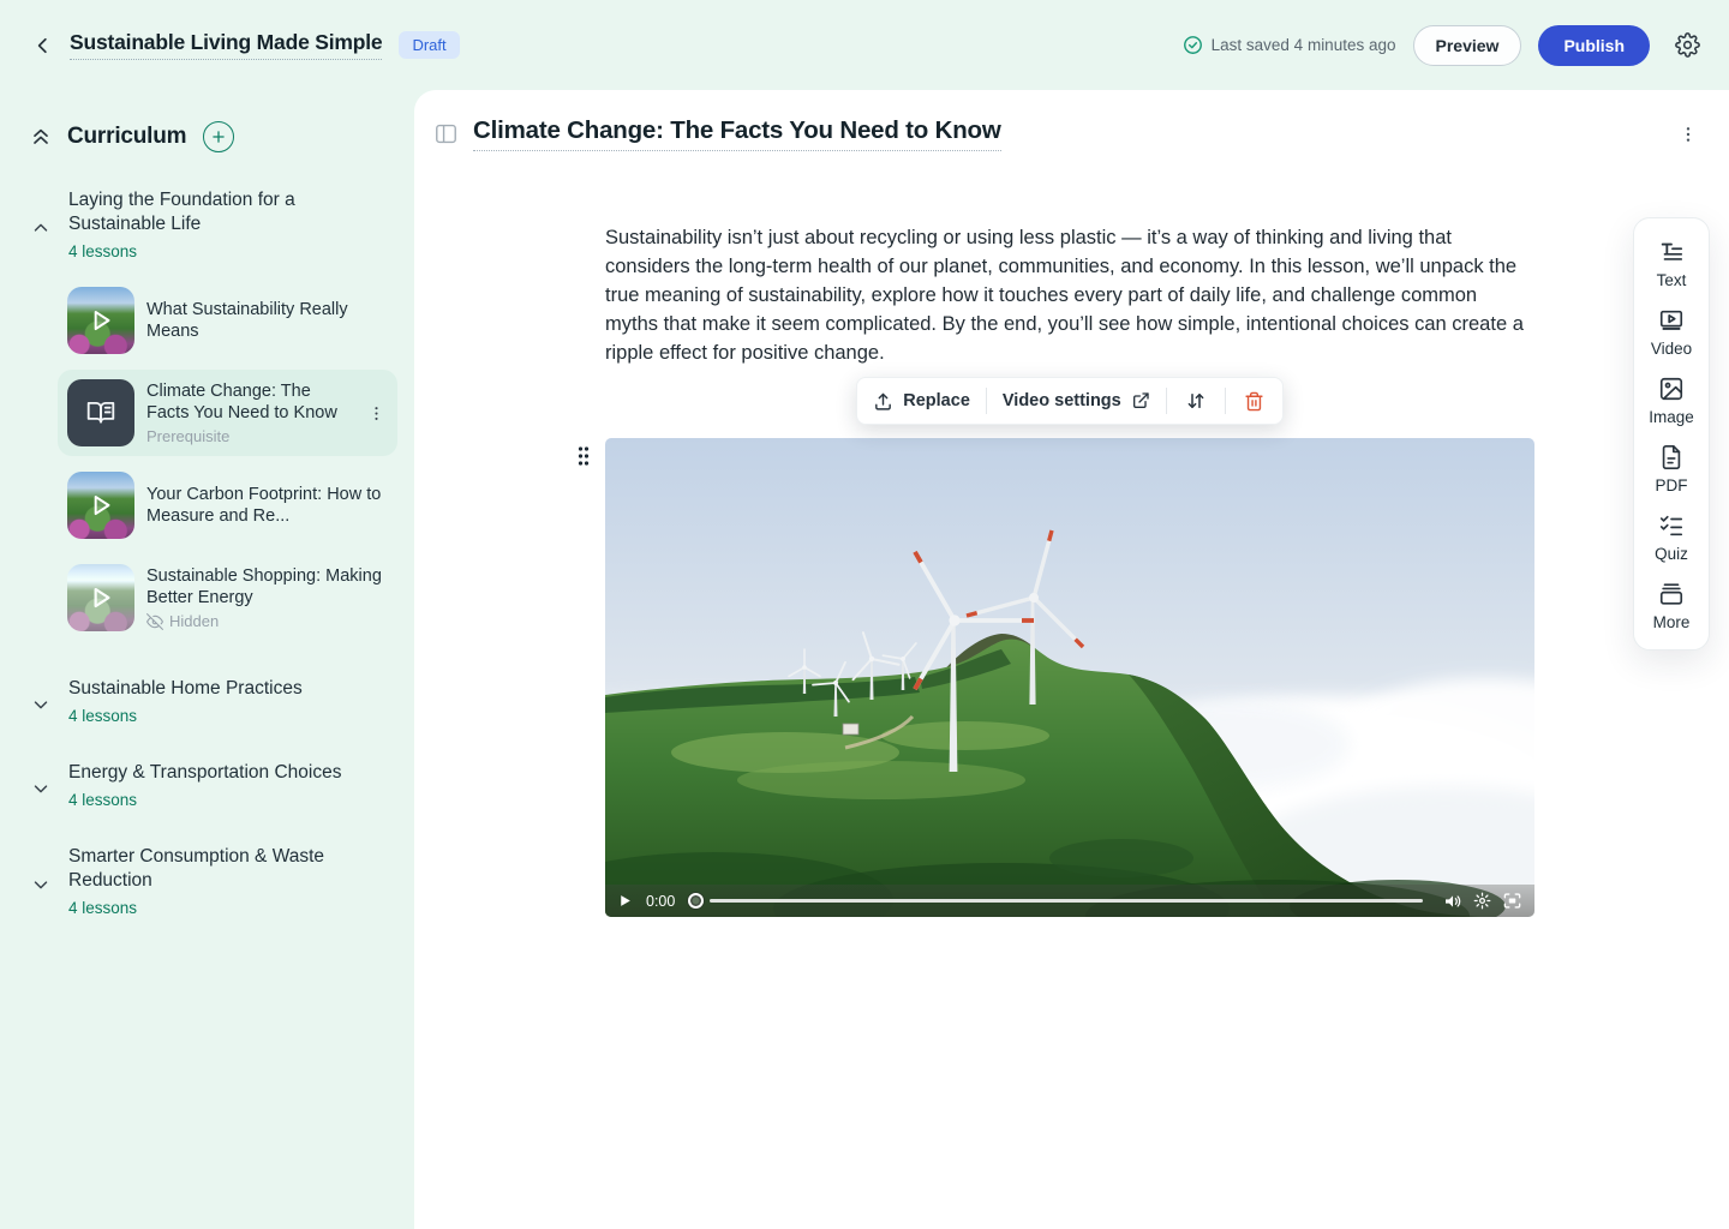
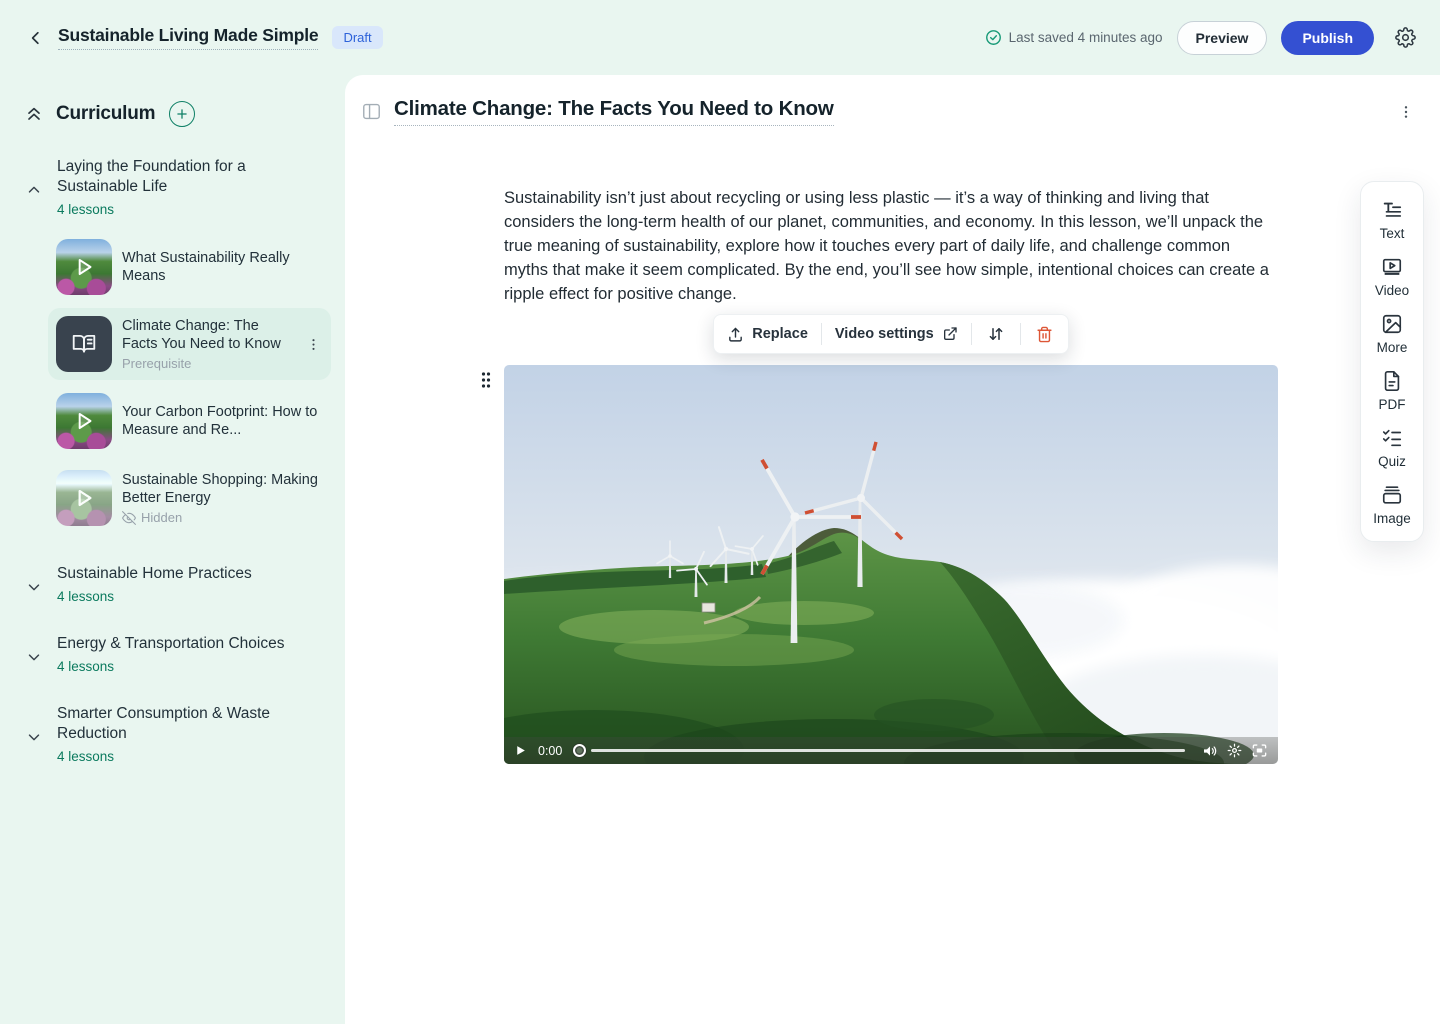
  Sustainable Living Made Simple
  Draft
  Last saved 4 minutes ago
  Preview
  Publish
  Curriculum
  Laying the Foundation for a Sustainable Life
  4 lessons
  What Sustainability Really Means
  Climate Change: The Facts You Need to Know
  Prerequisite
  Your Carbon Footprint: How to Measure and Re...
  Sustainable Shopping: Making Better Energy
  Hidden
  Sustainable Home Practices
  4 lessons
  Energy & Transportation Choices
  4 lessons
  Smarter Consumption & Waste Reduction
  4 lessons
  Climate Change: The Facts You Need to Know
  Sustainability isn’t just about recycling or using less plastic — it’s a way of thinking and living that considers the long-term health of our planet, communities, and economy. In this lesson, we’ll unpack the true meaning of sustainability, explore how it touches every part of daily life, and challenge common myths that make it seem complicated. By the end, you’ll see how simple, intentional choices can create a ripple effect for positive change.
  Replace
  Video settings
  0:00
  Text
  Video
- Image
+ More
  PDF
  Quiz
- More
+ Image
